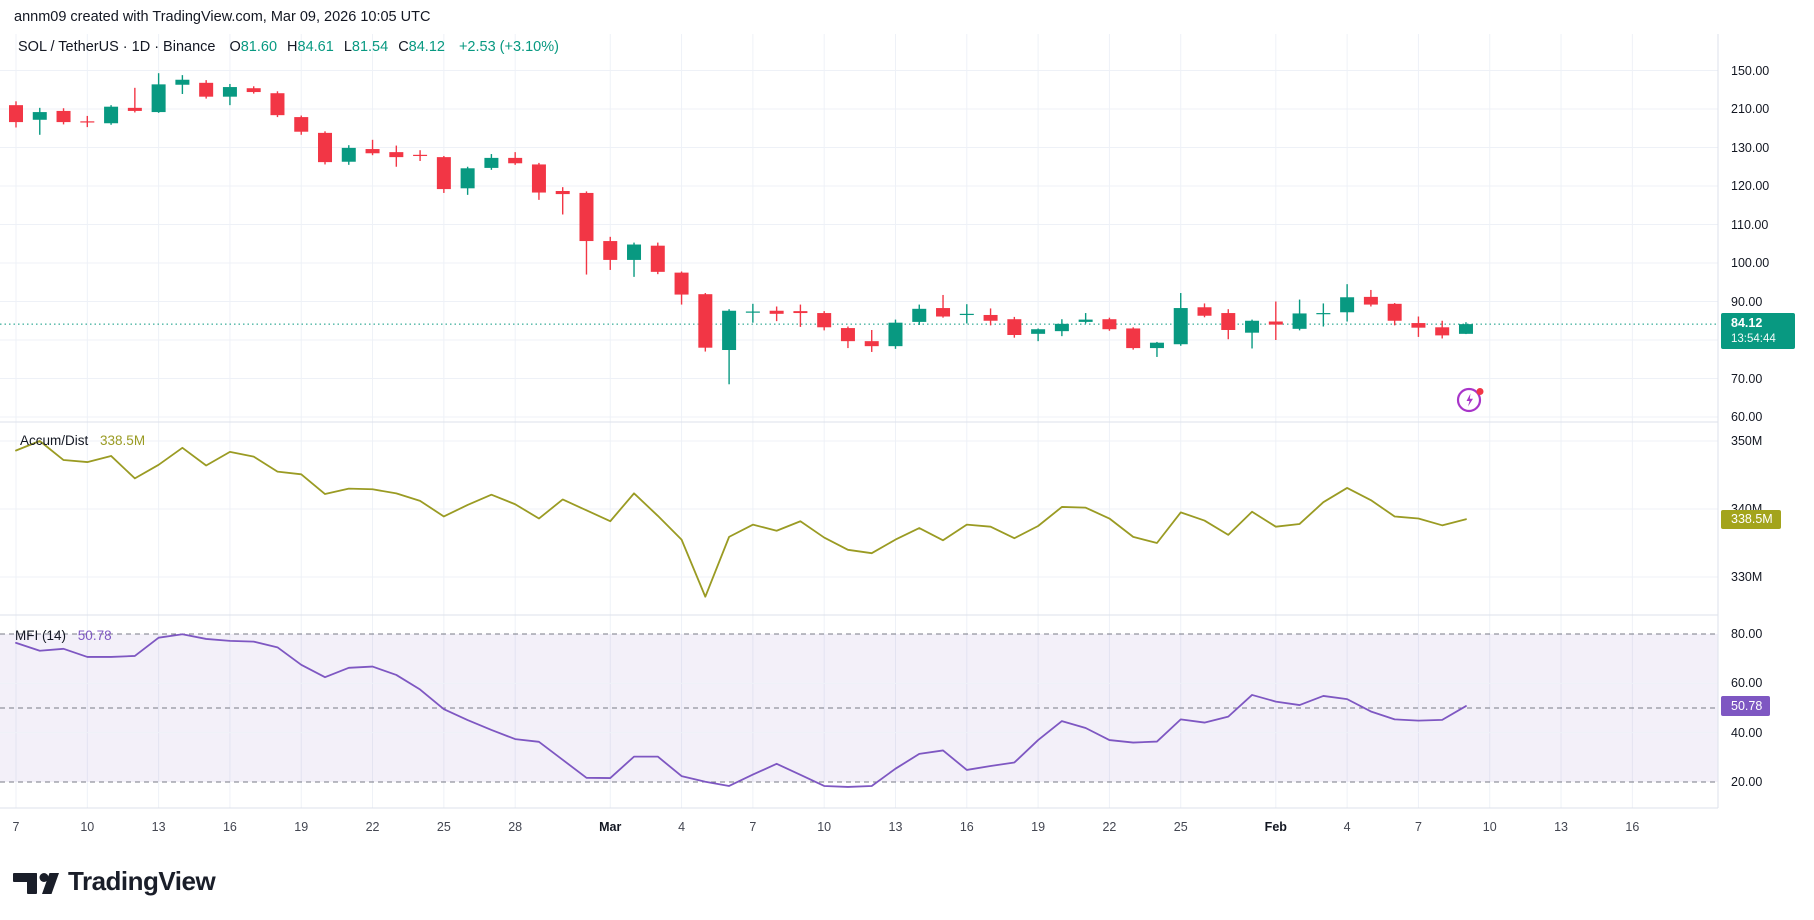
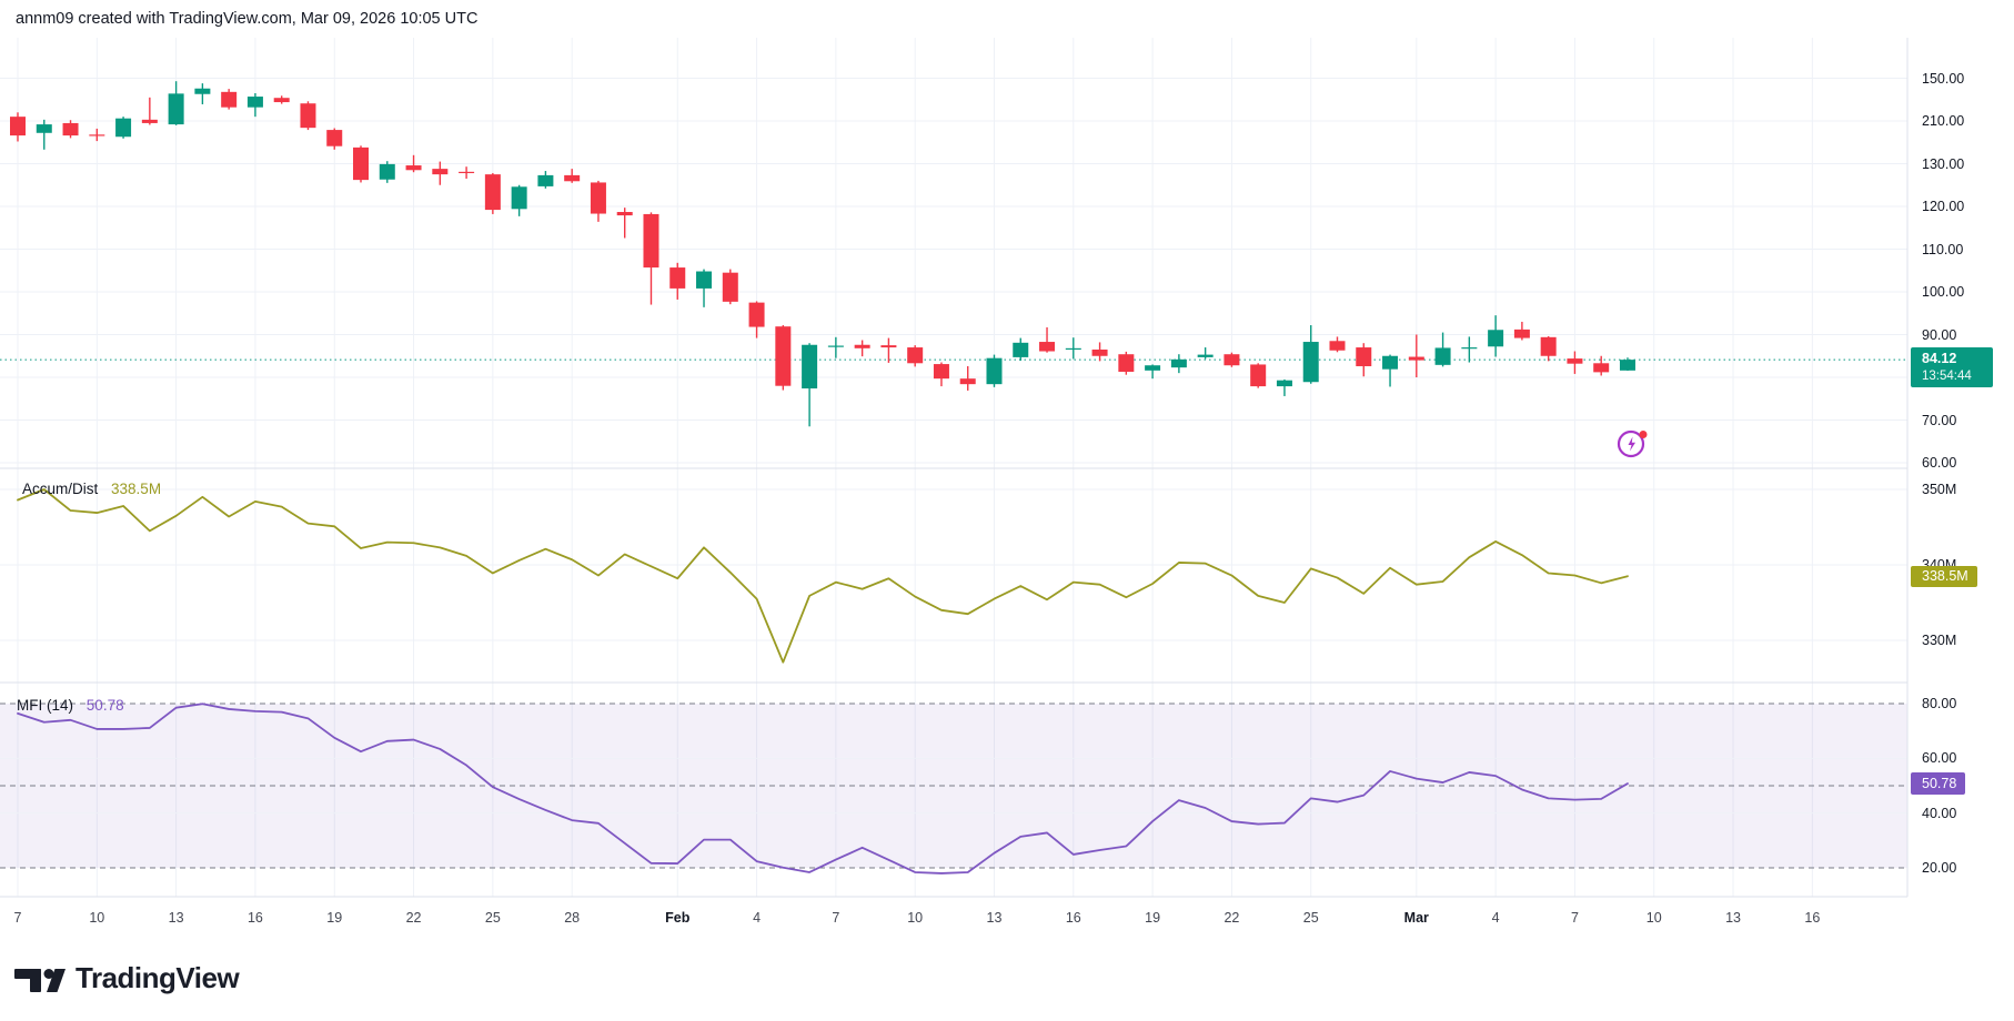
  annm09 created with TradingView.com, Mar 09, 2026 10:05 UTC
- SOL / TetherUS · 1D · Binance
- O81.60
- H84.61
- L81.54
- C84.12
- +2.53 (+3.10%)
  Accum/Dist 338.5M
  MFI (14) 50.78
  150.00
  210.00
  130.00
  120.00
  110.00
  100.00
  90.00
  70.00
  60.00
  350M
  340M
  330M
  80.00
  60.00
  40.00
  20.00
  7
  10
  13
  16
  19
  22
  25
  28
- Mar
+ Feb
  4
  7
  10
  13
  16
  19
  22
  25
- Feb
+ Mar
  4
  7
  10
  13
  16
  84.12
  13:54:44
  338.5M
  50.78
  TradingView
